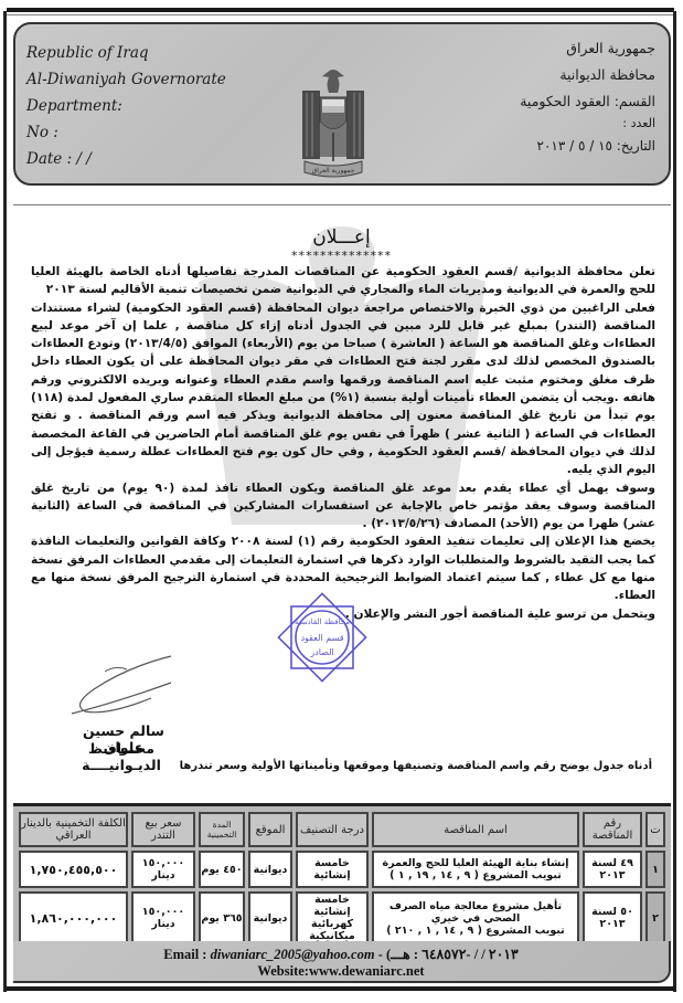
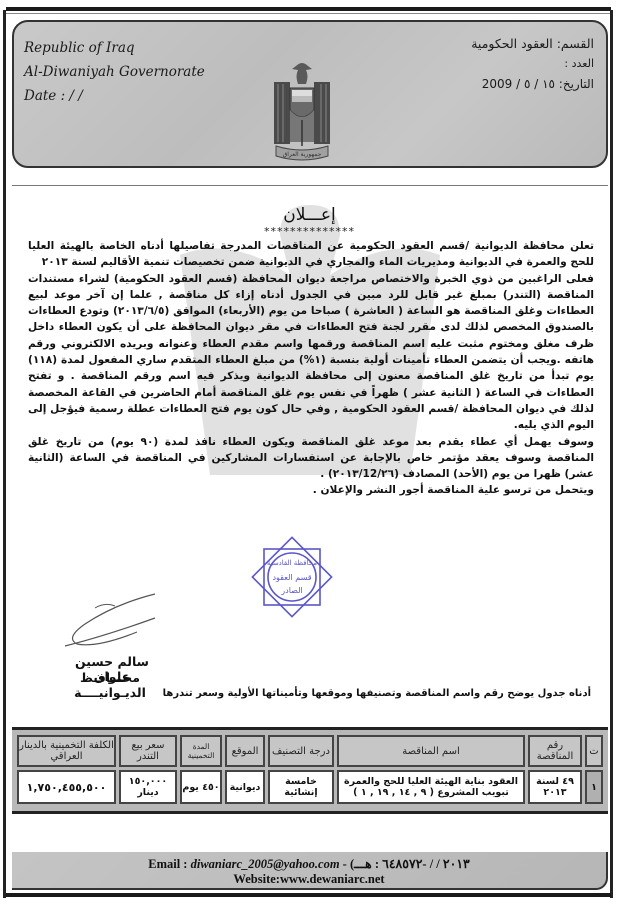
  Republic of Iraq
  Al-Diwaniyah Governorate
- Department:
- No :
  Date : / /
- جمهورية العراق
- محافظة الديوانية
  القسم: العقود الحكومية
  العدد :
- التاريخ: ١٥ / ٥ / ٢٠١٣
+ التاريخ: ١٥ / ٥ / 2009
  إعـــلان
  **************
  تعلن محافظة الديوانية /قسم العقود الحكومية عن المناقصات المدرجة تفاصيلها أدناه الخاصة بالهيئة العليا للحج والعمرة في الديوانية ومديريات الماء والمجاري في الديوانية ضمن تخصيصات تنمية الأقاليم لسنة ٢٠١٣
- فعلى الراغبين من ذوي الخبرة والاختصاص مراجعة ديوان المحافظة (قسم العقود الحكومية) لشراء مستندات المناقصة (التندر) بمبلغ غير قابل للرد مبين في الجدول أدناه إزاء كل مناقصة , علما إن آخر موعد لبيع العطاءات وغلق المناقصة هو الساعة ( العاشرة ) صباحا من يوم (الأربعاء) الموافق (٢٠١٣/4/٥) وتودع العطاءات بالصندوق المخصص لذلك لدى مقرر لجنة فتح العطاءات في مقر ديوان المحافظة على أن يكون العطاء داخل ظرف مغلق ومختوم مثبت عليه اسم المناقصة ورقمها واسم مقدم العطاء وعنوانه وبريده الالكتروني ورقم هاتفه .ويجب أن يتضمن العطاء تأمينات أولية بنسبة (١%) من مبلغ العطاء المتقدم ساري المفعول لمدة (١١٨) يوم تبدأ من تاريخ غلق المناقصة معنون إلى محافظة الديوانية ويذكر فيه اسم ورقم المناقصة . و تفتح العطاءات في الساعة ( الثانية عشر ) ظهراً في نفس يوم غلق المناقصة أمام الحاضرين في القاعة المخصصة لذلك في ديوان المحافظة /قسم العقود الحكومية , وفي حال كون يوم فتح العطاءات عطلة رسمية فيؤجل إلى اليوم الذي يليه.
+ فعلى الراغبين من ذوي الخبرة والاختصاص مراجعة ديوان المحافظة (قسم العقود الحكومية) لشراء مستندات المناقصة (التندر) بمبلغ غير قابل للرد مبين في الجدول أدناه إزاء كل مناقصة , علما إن آخر موعد لبيع العطاءات وغلق المناقصة هو الساعة ( العاشرة ) صباحا من يوم (الأربعاء) الموافق (٢٠١٣/٦/٥) وتودع العطاءات بالصندوق المخصص لذلك لدى مقرر لجنة فتح العطاءات في مقر ديوان المحافظة على أن يكون العطاء داخل ظرف مغلق ومختوم مثبت عليه اسم المناقصة ورقمها واسم مقدم العطاء وعنوانه وبريده الالكتروني ورقم هاتفه .ويجب أن يتضمن العطاء تأمينات أولية بنسبة (١%) من مبلغ العطاء المتقدم ساري المفعول لمدة (١١٨) يوم تبدأ من تاريخ غلق المناقصة معنون إلى محافظة الديوانية ويذكر فيه اسم ورقم المناقصة . و تفتح العطاءات في الساعة ( الثانية عشر ) ظهراً في نفس يوم غلق المناقصة أمام الحاضرين في القاعة المخصصة لذلك في ديوان المحافظة /قسم العقود الحكومية , وفي حال كون يوم فتح العطاءات عطلة رسمية فيؤجل إلى اليوم الذي يليه.
- وسوف يهمل أي عطاء يقدم بعد موعد غلق المناقصة ويكون العطاء نافذ لمدة (٩٠ يوم) من تاريخ غلق المناقصة وسوف يعقد مؤتمر خاص بالإجابة عن استفسارات المشاركين في المناقصة في الساعة (الثانية عشر) ظهرا من يوم (الأحد) المصادف (٢٠١٣/٥/٢٦) .
+ وسوف يهمل أي عطاء يقدم بعد موعد غلق المناقصة ويكون العطاء نافذ لمدة (٩٠ يوم) من تاريخ غلق المناقصة وسوف يعقد مؤتمر خاص بالإجابة عن استفسارات المشاركين في المناقصة في الساعة (الثانية عشر) ظهرا من يوم (الأحد) المصادف (٢٠١٣/12/٢٦) .
- يخضع هذا الإعلان إلى تعليمات تنفيذ العقود الحكومية رقم (١) لسنة ٢٠٠٨ وكافة القوانين والتعليمات النافذة كما يجب التقيد بالشروط والمتطلبات الوارد ذكرها في استمارة التعليمات إلى مقدمي العطاءات المرفق نسخة منها مع كل عطاء , كما سيتم اعتماد الضوابط الترجيحية المحددة في استمارة الترجيح المرفق نسخة منها مع العطاء.
  ويتحمل من ترسو علية المناقصة أجور النشر والإعلان .
  محافظة القادسية
  قسم العقود
  الصادر
  سالم حسين علوان
  محـــافـظ الديـوانيــــة
  أدناه جدول يوضح رقم واسم المناقصة وتصنيفها وموقعها وتأميناتها الأولية وسعر تندرها
  ت	رقم المناقصة	اسم المناقصة	درجة التصنيف	الموقع	المدة التخمينية	سعر بيع التندر	الكلفة التخمينية بالدينار العراقي
- ١	٤٩ لسنة ٢٠١٣	إنشاء بناية الهيئة العليا للحج والعمرة تبويب المشروع ( ٩ , ١٤ , ١٩ , ١ )	خامسة إنشائية	ديوانية	٤٥٠ يوم	١٥٠,٠٠٠ دينار	١,٧٥٠,٤٥٥,٥٠٠
+ ١	٤٩ لسنة ٢٠١٣	العقود بناية الهيئة العليا للحج والعمرة تبويب المشروع ( ٩ , ١٤ , ١٩ , ١ )	خامسة إنشائية	ديوانية	٤٥٠ يوم	١٥٠,٠٠٠ دينار	١,٧٥٠,٤٥٥,٥٠٠
- ٢	٥٠ لسنة ٢٠١٣	تأهيل مشروع معالجة مياه الصرف الصحي في خيري تبويب المشروع ( ٩ , ١٤ , ١ , ٢١٠ )	خامسة إنشائية كهربائية ميكانيكية	ديوانية	٣٦٥ يوم	١٥٠,٠٠٠ دينار	١,٨٦٠,٠٠٠,٠٠٠
  Email : diwaniarc_2005@yahoo.com - (٢٠١٣ / / -٦٤٨٥٧٢ : هـــ
  Website:www.dewaniarc.net
